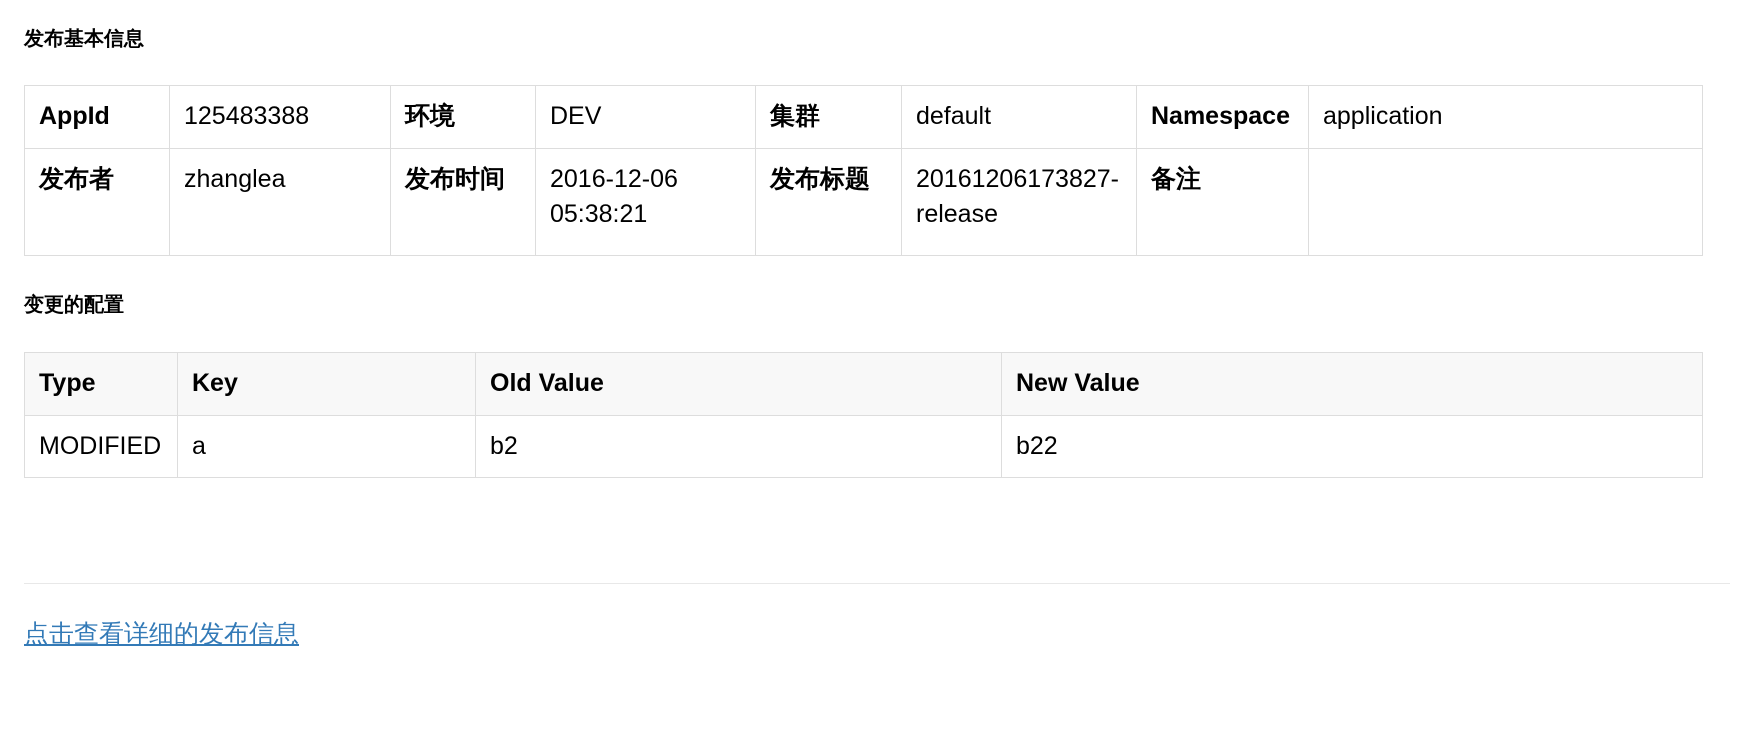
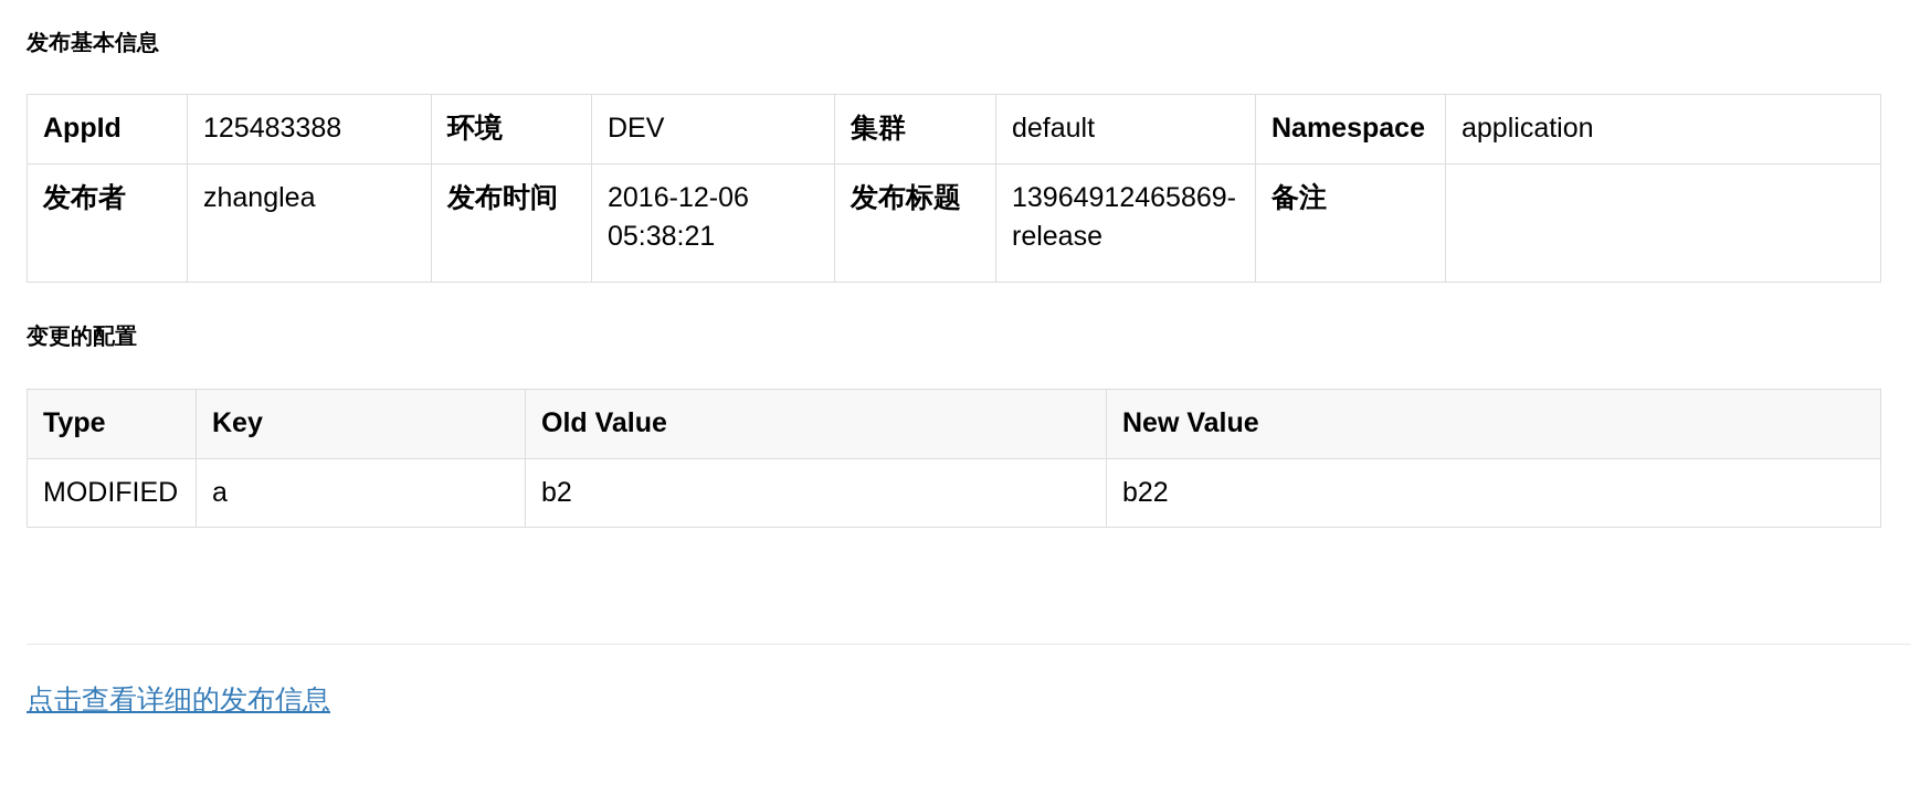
  发布基本信息
  AppId	125483388	环境	DEV	集群	default	Namespace	application
- 发布者	zhanglea	发布时间	2016-12-06 05:38:21	发布标题	20161206173827-release	备注
+ 发布者	zhanglea	发布时间	2016-12-06 05:38:21	发布标题	13964912465869-release	备注
  变更的配置
  Type	Key	Old Value	New Value
  MODIFIED	a	b2	b22
  点击查看详细的发布信息
